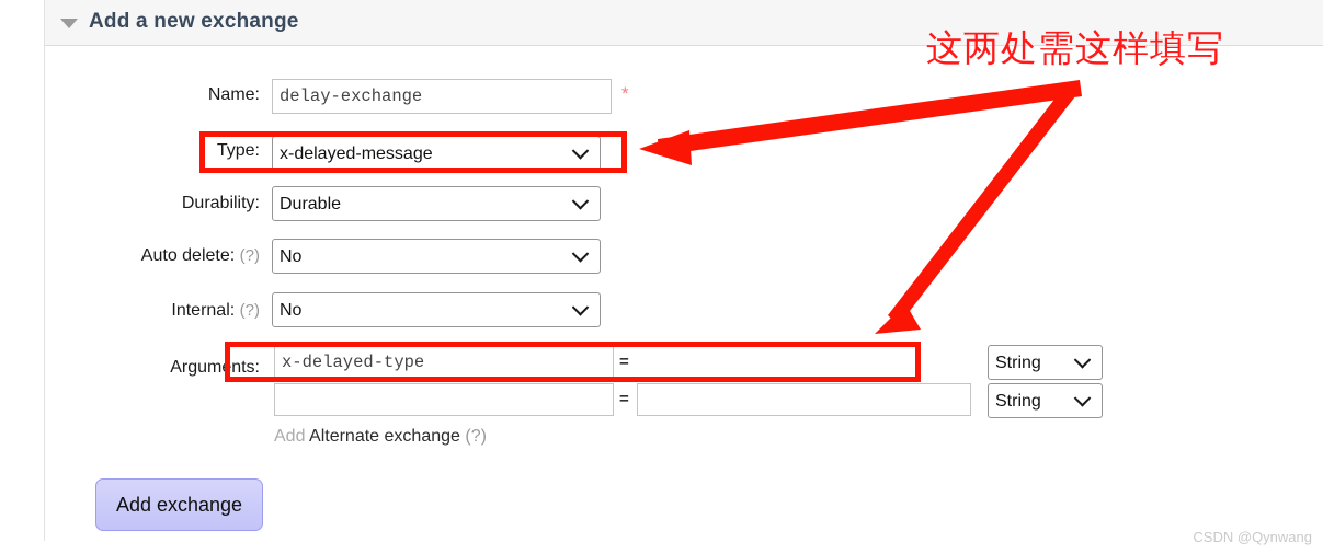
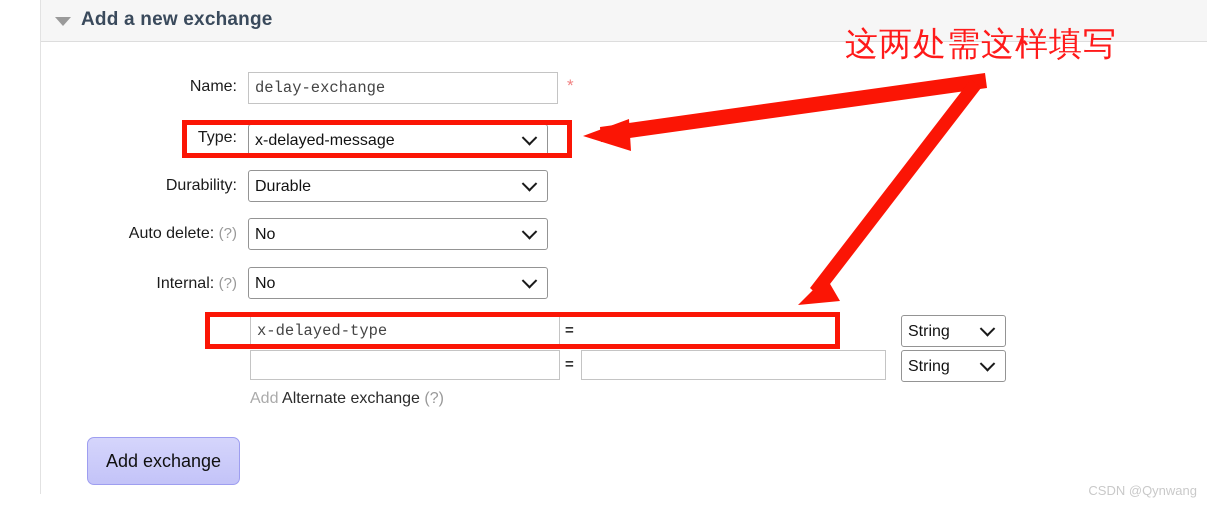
  Add a new exchange
  Name:
  delay-exchange
  *
  Type:
  x-delayed-message
  Durability:
  Durable
  Auto delete: (?)
  No
  Internal: (?)
  No
- Arguments:
  x-delayed-type
  =
  String
  =
  String
  Add Alternate exchange (?)
  Add exchange
  这两处需这样填写
  CSDN @Qynwang
